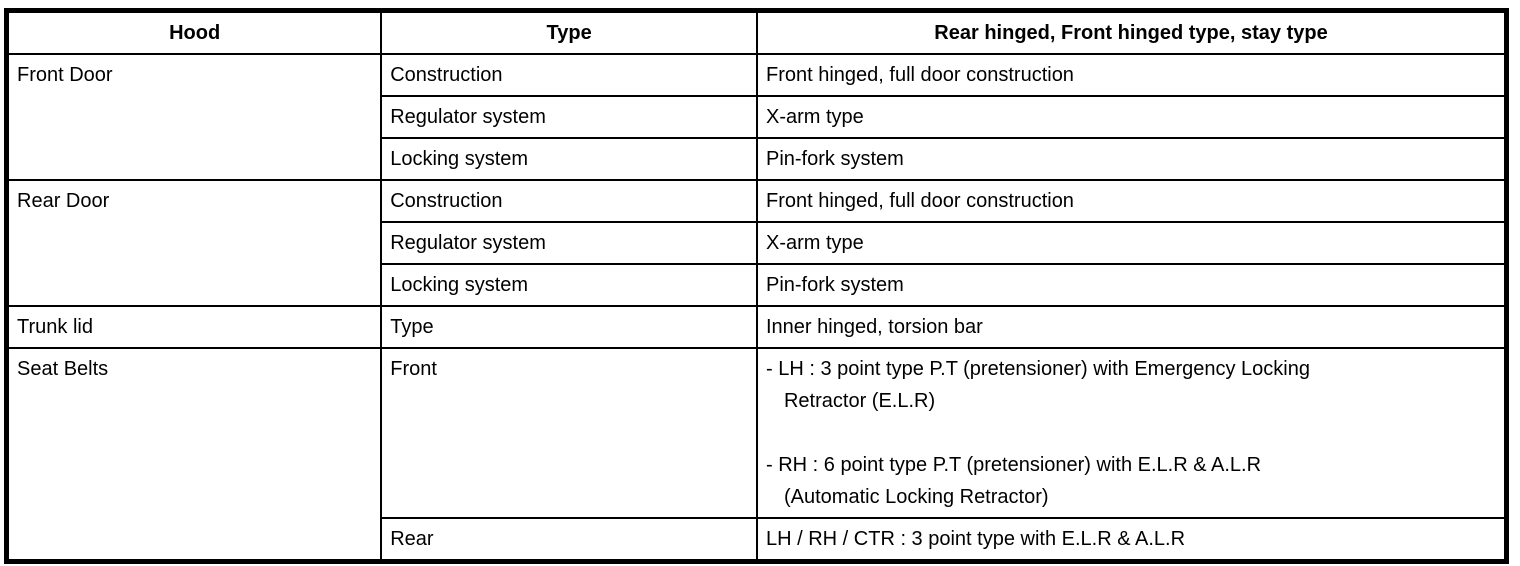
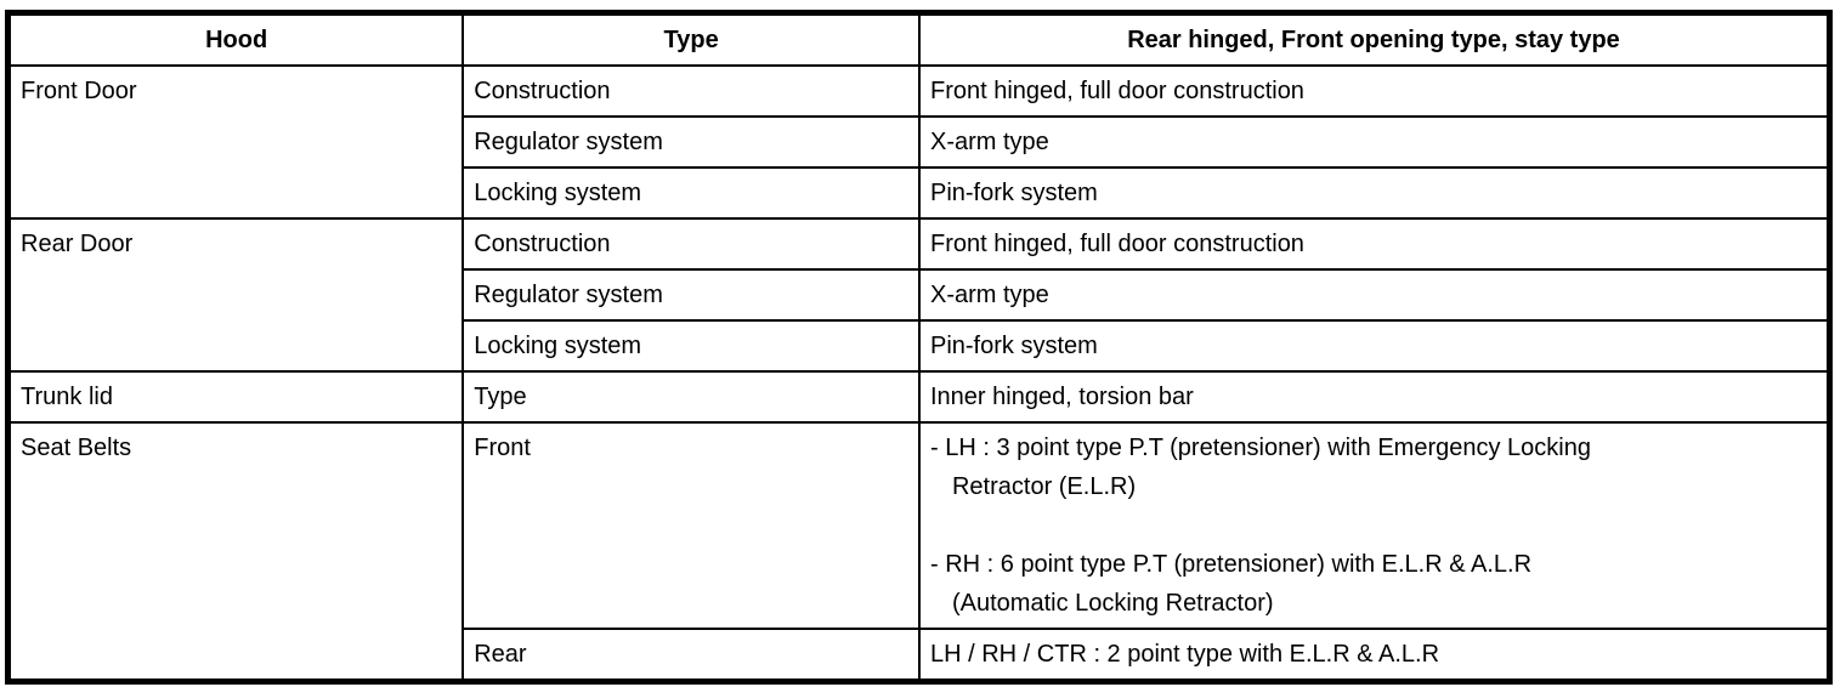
- Hood	Type	Rear hinged, Front hinged type, stay type
+ Hood	Type	Rear hinged, Front opening type, stay type
  Front Door	Construction	Front hinged, full door construction
  Regulator system	X-arm type
  Locking system	Pin-fork system
  Rear Door	Construction	Front hinged, full door construction
  Regulator system	X-arm type
  Locking system	Pin-fork system
  Trunk lid	Type	Inner hinged, torsion bar
  Seat Belts	Front	- LH : 3 point type P.T (pretensioner) with Emergency Locking Retractor (E.L.R) - RH : 6 point type P.T (pretensioner) with E.L.R & A.L.R (Automatic Locking Retractor)
- Rear	LH / RH / CTR : 3 point type with E.L.R & A.L.R
+ Rear	LH / RH / CTR : 2 point type with E.L.R & A.L.R
